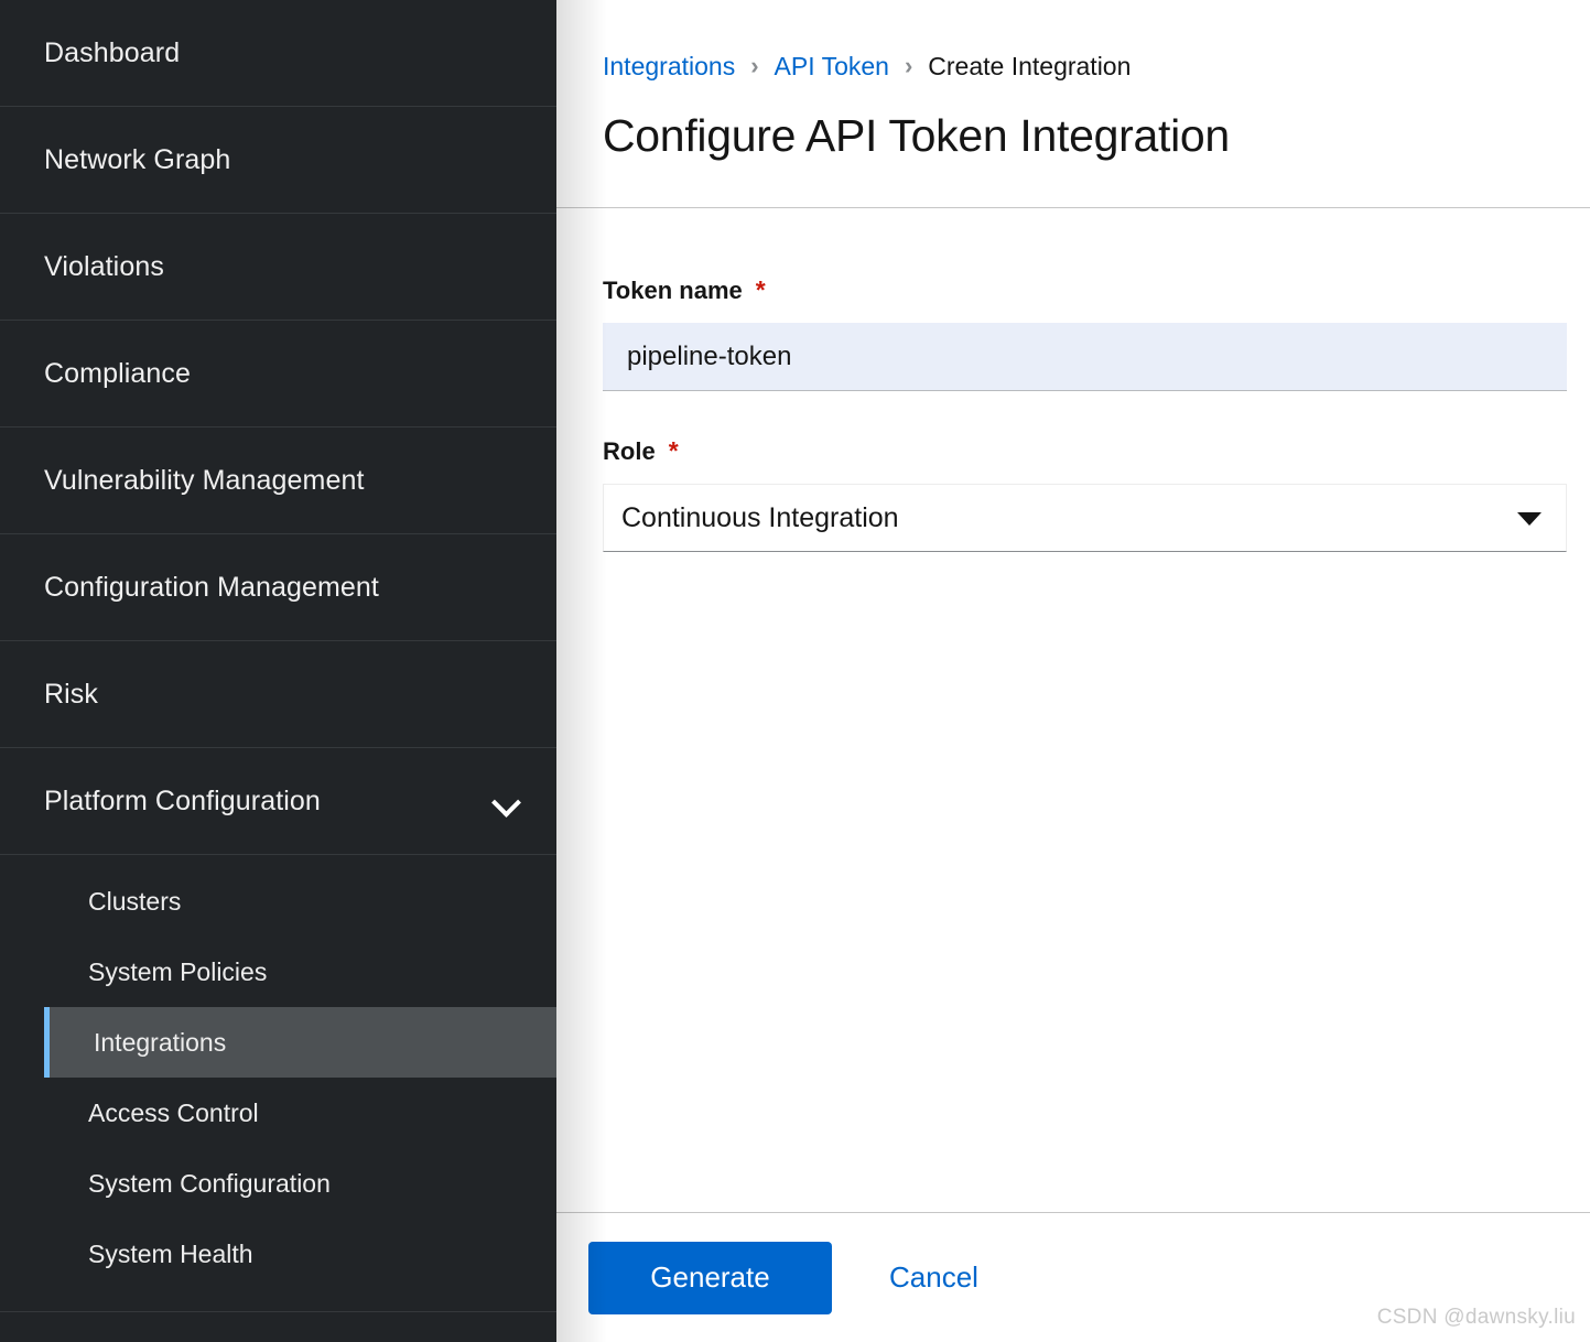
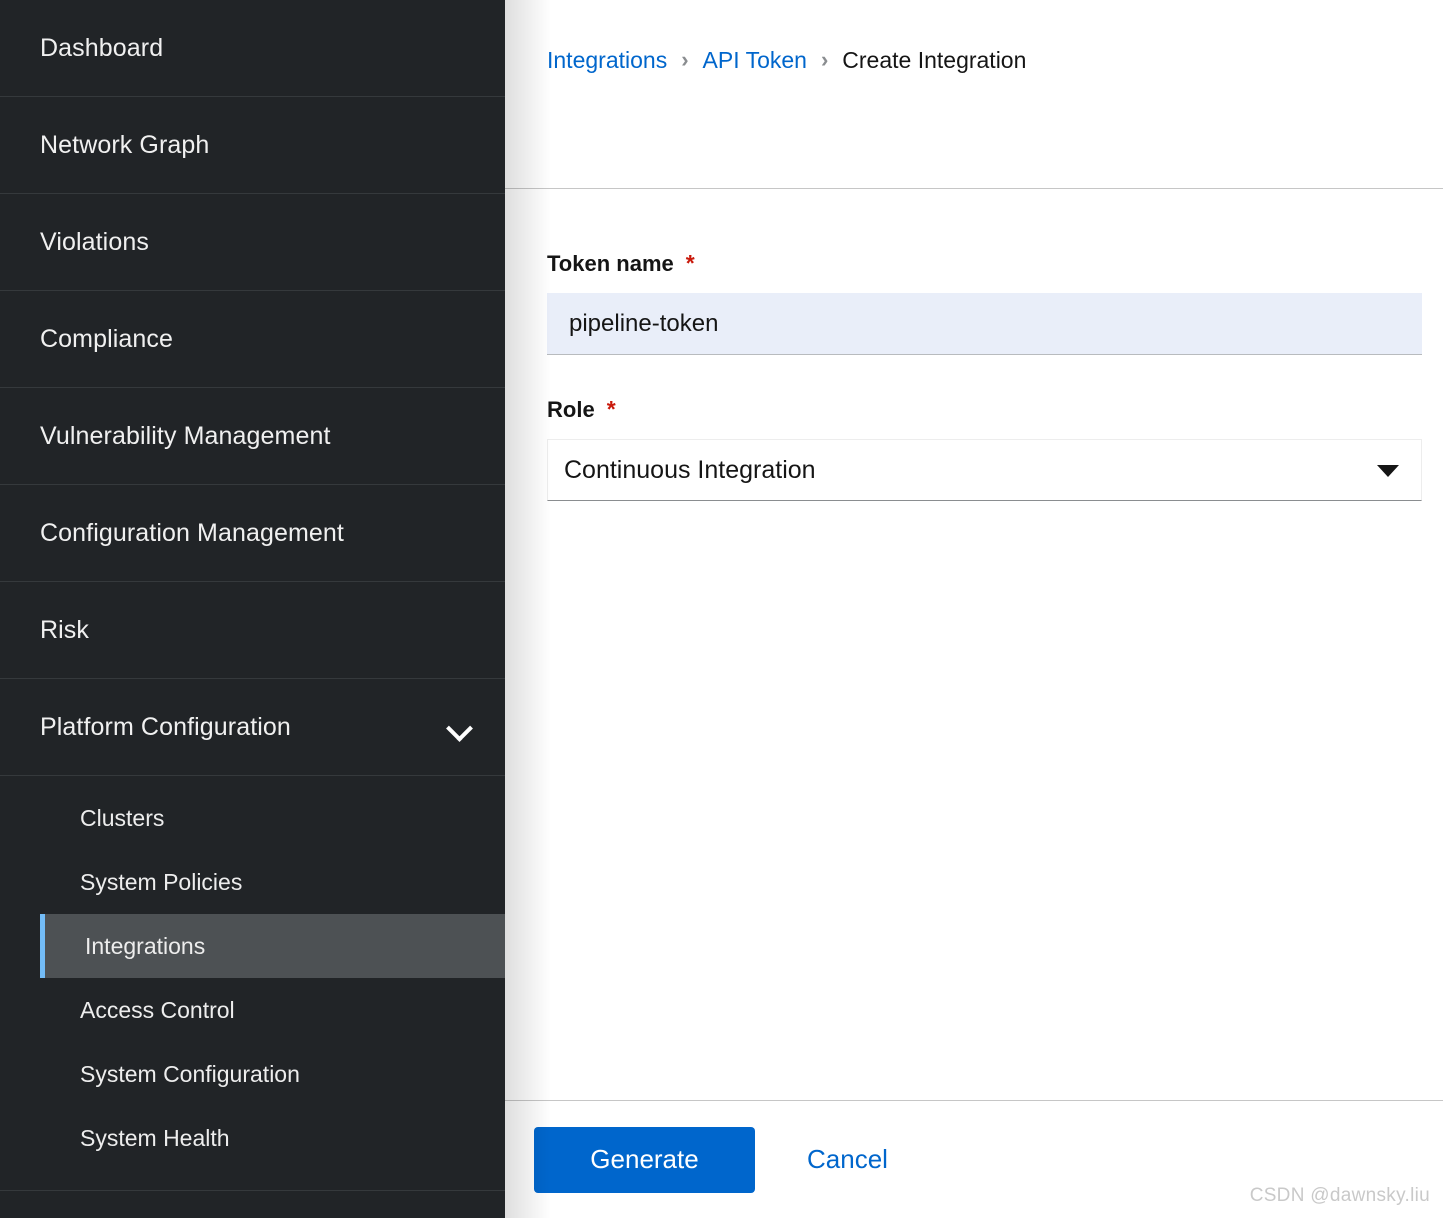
  Dashboard
  Network Graph
  Violations
  Compliance
  Vulnerability Management
  Configuration Management
  Risk
  Platform Configuration
  Clusters
  System Policies
  Integrations
  Access Control
  System Configuration
  System Health
  ntegrations
  ›
  API Token
  ›
  Create Integration
- Configure API Token Integration
  Token name
  *
  pipeline-token
  Role
  *
  Continuous Integration
  Generate
  Cancel
  CSDN @dawnsky.liu
